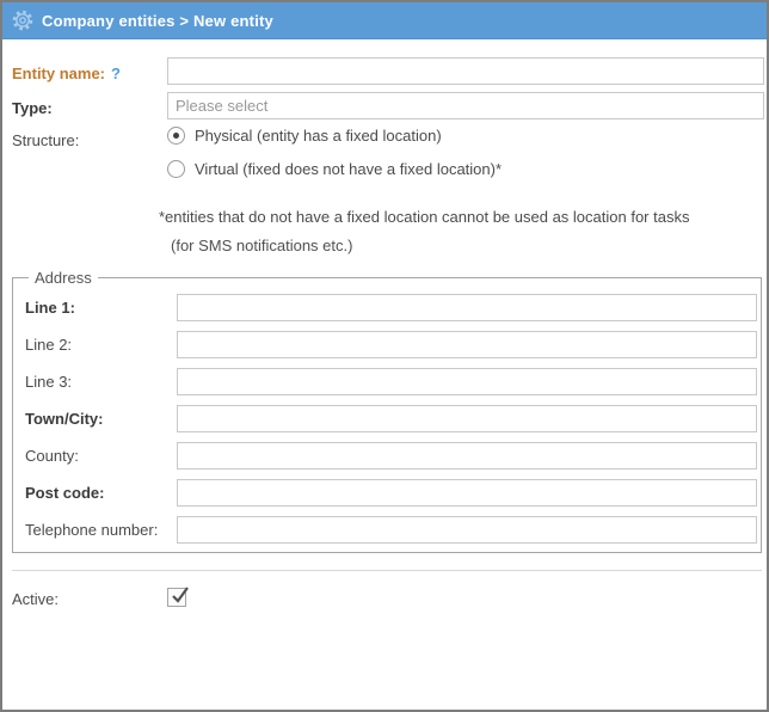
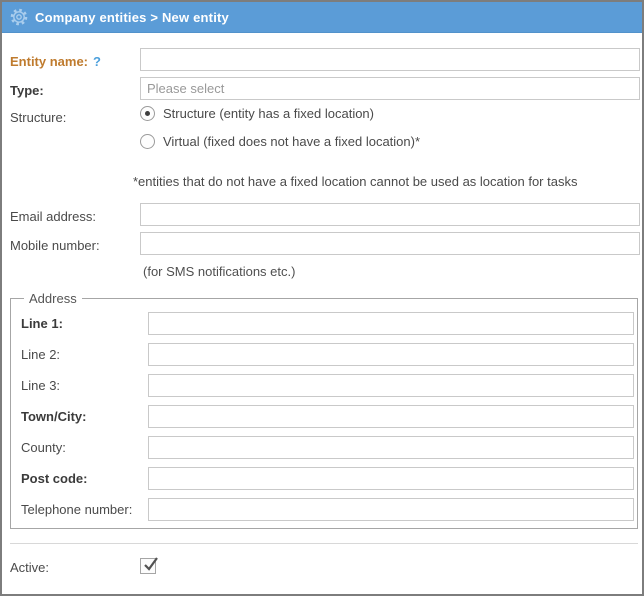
  Company entities > New entity
  Entity name: ?
  Type:
  Please select
  Structure:
- Physical (entity has a fixed location)
+ Structure (entity has a fixed location)
  Virtual (fixed does not have a fixed location)*
  *entities that do not have a fixed location cannot be used as location for tasks
+ Email address:
+ Mobile number:
  (for SMS notifications etc.)
  Address
  Line 1:
  Line 2:
  Line 3:
  Town/City:
  County:
  Post code:
  Telephone number:
  Active:
